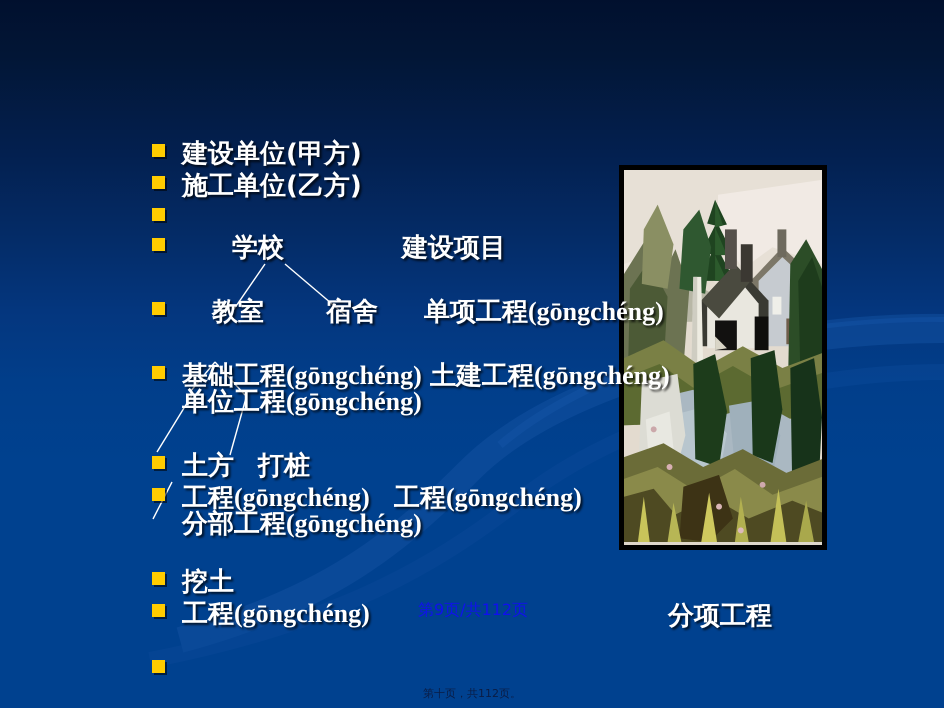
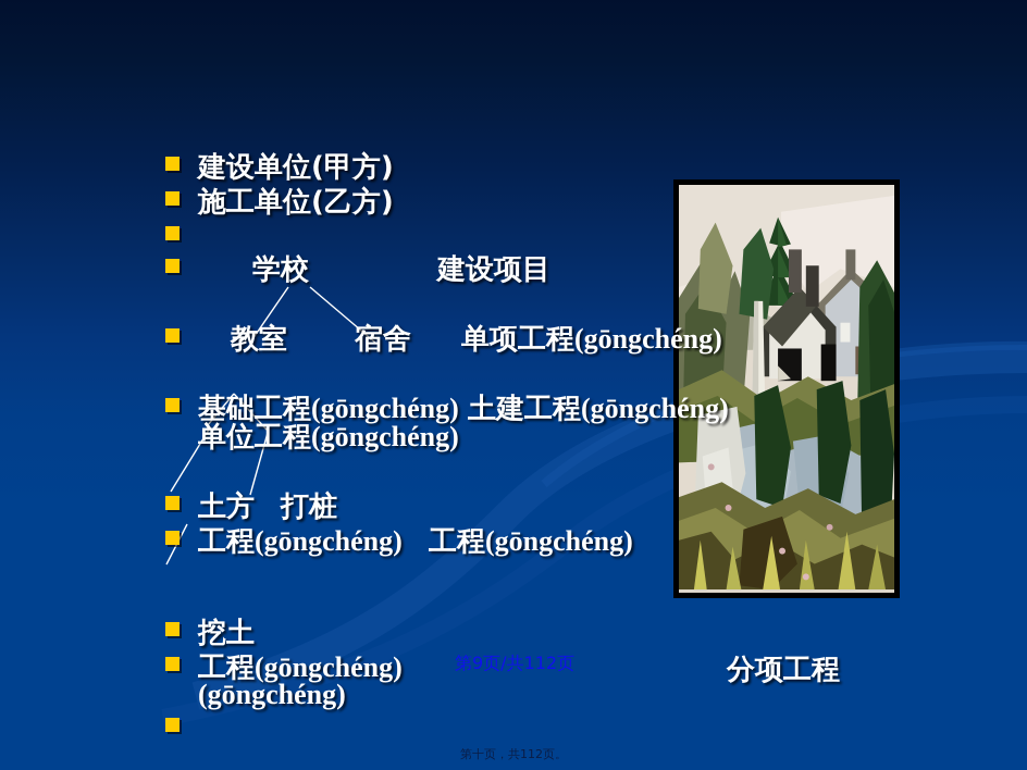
  建设单位(甲方)
  施工单位(乙方)
  学校
  建设项目
  教室
  宿舍
  单项工程(gōngchéng)
  基础工程(gōngchéng)
  土建工程(gōngchéng)
  单位工程(gōngchéng)
  土方
  打桩
  工程(gōngchéng)
  工程(gōngchéng)
- 分部工程(gōngchéng)
  挖土
  工程(gōngchéng)
  分项工程
+ (gōngchéng)
  第9页/共112页
  第十页，共112页。
